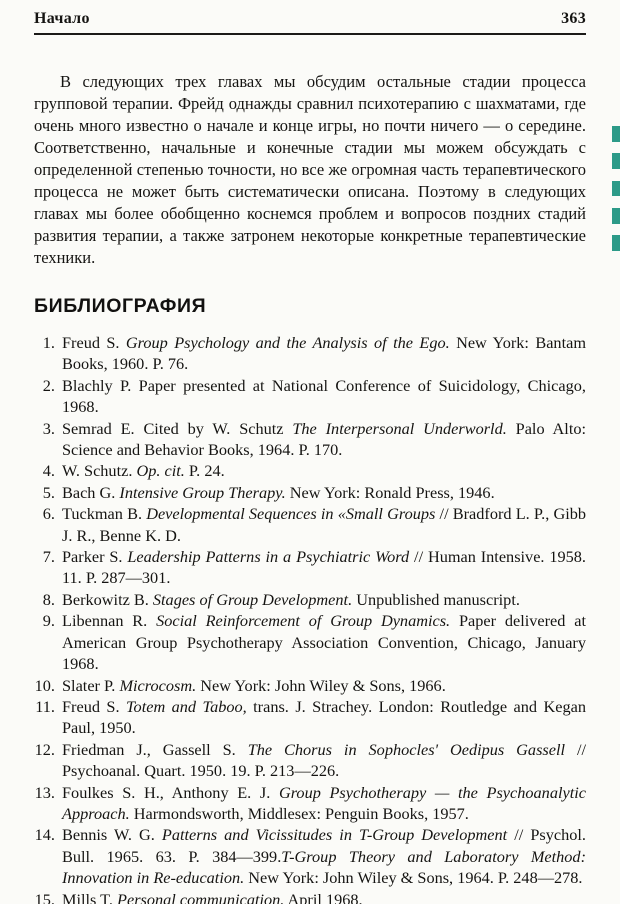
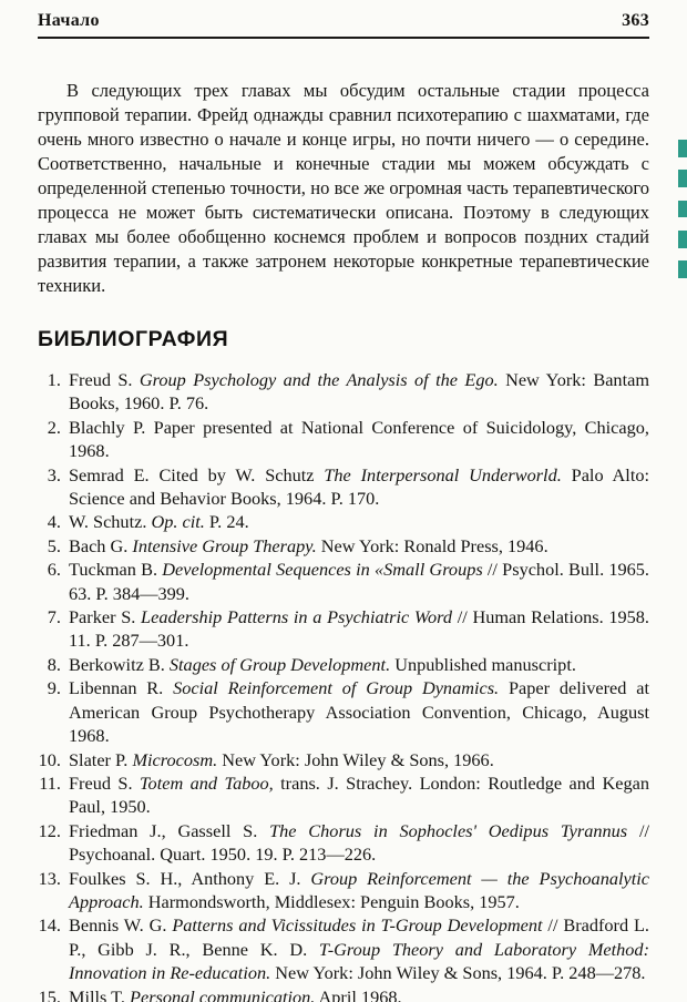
  Начало
  363
  В следующих трех главах мы обсудим остальные стадии процесса групповой терапии. Фрейд однажды сравнил психотерапию с шахматами, где очень много известно о начале и конце игры, но почти ничего — о середине. Соответственно, начальные и конечные стадии мы можем обсуждать с определенной степенью точности, но все же огромная часть терапевтического процесса не может быть систематически описана. Поэтому в следующих главах мы более обобщенно коснемся проблем и вопросов поздних стадий развития терапии, а также затронем некоторые конкретные терапевтические техники.
  БИБЛИОГРАФИЯ
  1.
  Freud S. Group Psychology and the Analysis of the Ego. New York: Bantam Books, 1960. P. 76.
  2.
  Blachly P. Paper presented at National Conference of Suicidology, Chicago, 1968.
  3.
  Semrad E. Cited by W. Schutz The Interpersonal Underworld. Palo Alto: Science and Behavior Books, 1964. P. 170.
  4.
  W. Schutz. Op. cit. P. 24.
  5.
  Bach G. Intensive Group Therapy. New York: Ronald Press, 1946.
  6.
- Tuckman B. Developmental Sequences in «Small Groups // Bradford L. P., Gibb J. R., Benne K. D.
+ Tuckman B. Developmental Sequences in «Small Groups // Psychol. Bull. 1965. 63. P. 384—399.
  7.
- Parker S. Leadership Patterns in a Psychiatric Word // Human Intensive. 1958. 11. P. 287—301.
+ Parker S. Leadership Patterns in a Psychiatric Word // Human Relations. 1958. 11. P. 287—301.
  8.
  Berkowitz B. Stages of Group Development. Unpublished manuscript.
  9.
- Libennan R. Social Reinforcement of Group Dynamics. Paper delivered at American Group Psychotherapy Association Convention, Chicago, January 1968.
+ Libennan R. Social Reinforcement of Group Dynamics. Paper delivered at American Group Psychotherapy Association Convention, Chicago, August 1968.
  10.
  Slater P. Microcosm. New York: John Wiley & Sons, 1966.
  11.
  Freud S. Totem and Taboo, trans. J. Strachey. London: Routledge and Kegan Paul, 1950.
  12.
- Friedman J., Gassell S. The Chorus in Sophocles' Oedipus Gassell // Psychoanal. Quart. 1950. 19. P. 213—226.
+ Friedman J., Gassell S. The Chorus in Sophocles' Oedipus Tyrannus // Psychoanal. Quart. 1950. 19. P. 213—226.
  13.
- Foulkes S. H., Anthony E. J. Group Psychotherapy — the Psychoanalytic Approach. Harmondsworth, Middlesex: Penguin Books, 1957.
+ Foulkes S. H., Anthony E. J. Group Reinforcement — the Psychoanalytic Approach. Harmondsworth, Middlesex: Penguin Books, 1957.
  14.
- Bennis W. G. Patterns and Vicissitudes in T-Group Development // Psychol. Bull. 1965. 63. P. 384—399.T-Group Theory and Laboratory Method: Innovation in Re-education. New York: John Wiley & Sons, 1964. P. 248—278.
+ Bennis W. G. Patterns and Vicissitudes in T-Group Development // Bradford L. P., Gibb J. R., Benne K. D. T-Group Theory and Laboratory Method: Innovation in Re-education. New York: John Wiley & Sons, 1964. P. 248—278.
  15.
  Mills T. Personal communication. April 1968.
